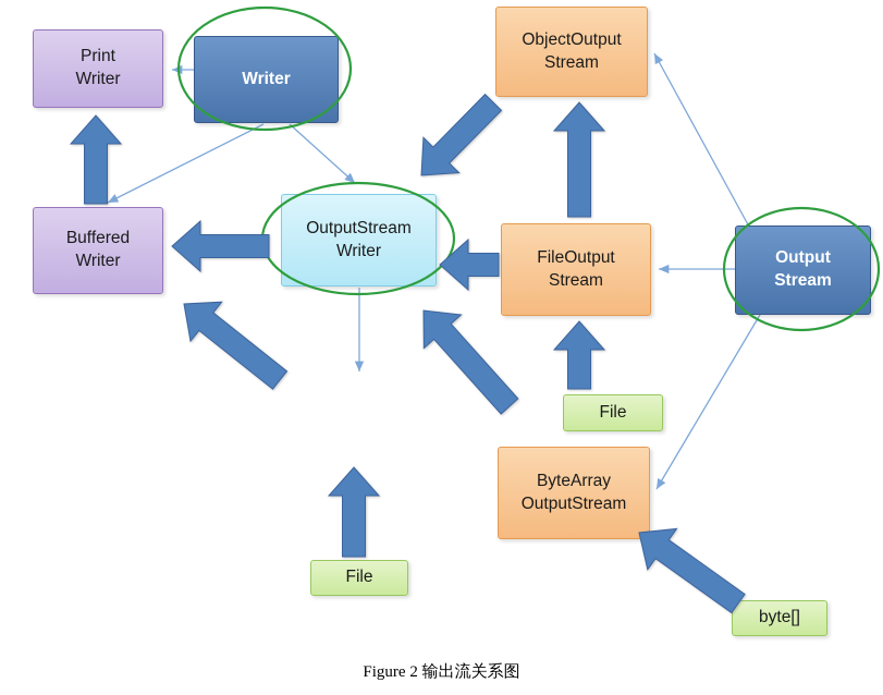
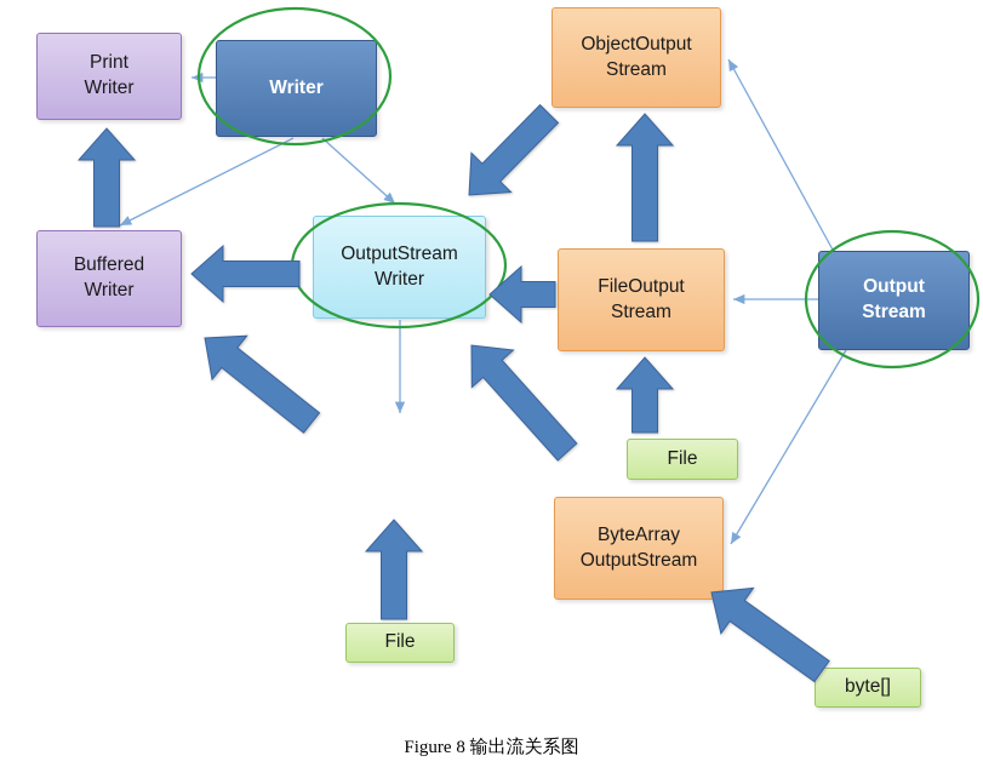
  Print
  Writer
  Writer
  ObjectOutput
  Stream
  Buffered
  Writer
  OutputStream
  Writer
  FileOutput
  Stream
  Output
  Stream
  File
  ByteArray
  OutputStream
  File
  byte[]
- Figure 2 输出流关系图
+ Figure 8 输出流关系图
